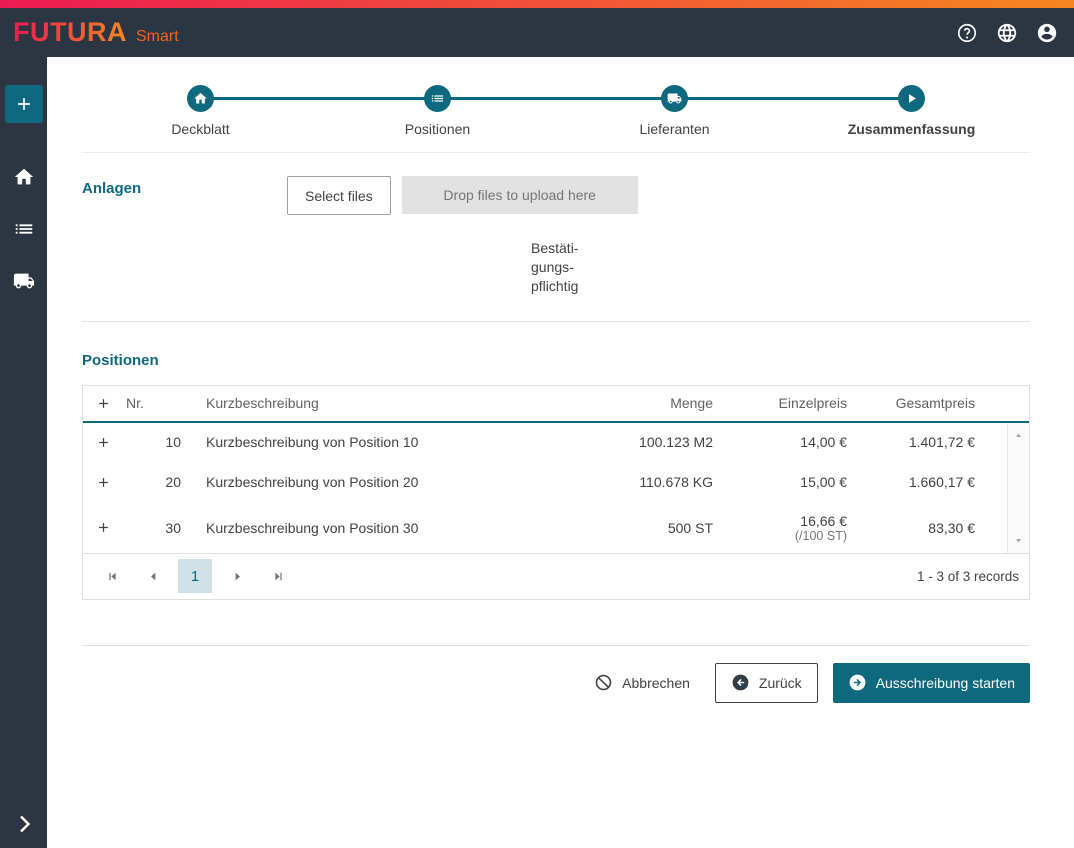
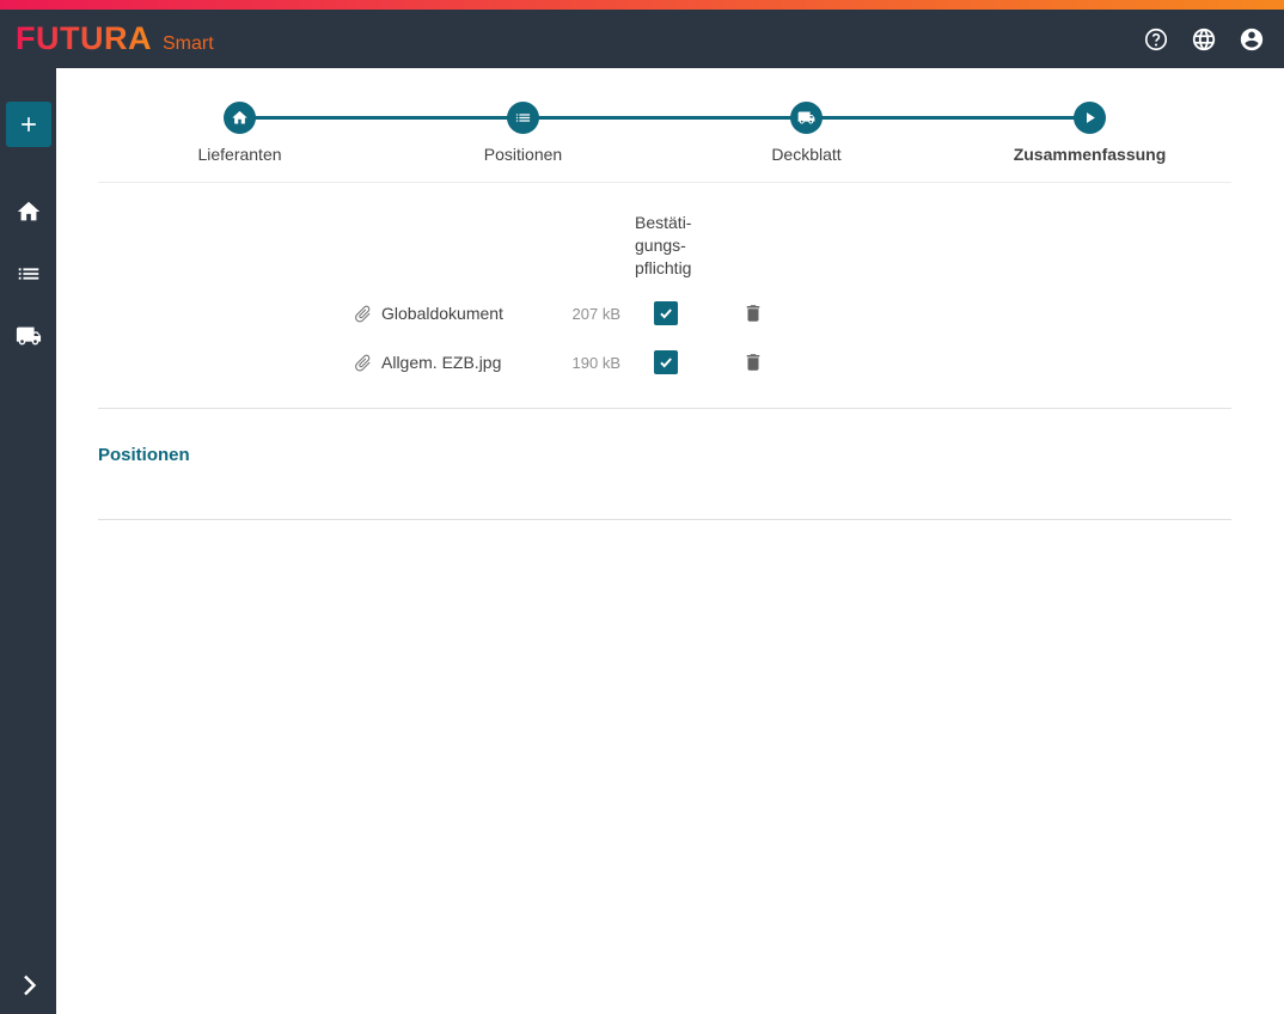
  FUTURA
  Smart
- Deckblatt
+ Lieferanten
  Positionen
- Lieferanten
+ Deckblatt
  Zusammenfassung
- Anlagen
- Select files
- Drop files to upload here
  Bestäti-
  gungs-
  pflichtig
+ Globaldokument
+ 207 kB
+ Allgem. EZB.jpg
+ 190 kB
  Positionen
- Nr.
- Kurzbeschreibung
- Menge
- Einzelpreis
- Gesamtpreis
- 10
- Kurzbeschreibung von Position 10
- 100.123 M2
- 14,00 €
- 1.401,72 €
- 20
- Kurzbeschreibung von Position 20
- 110.678 KG
- 15,00 €
- 1.660,17 €
- 30
- Kurzbeschreibung von Position 30
- 500 ST
- 16,66 €
- (/100 ST)
- 83,30 €
- 1
- 1 - 3 of 3 records
- Abbrechen
- Zurück
- Ausschreibung starten
